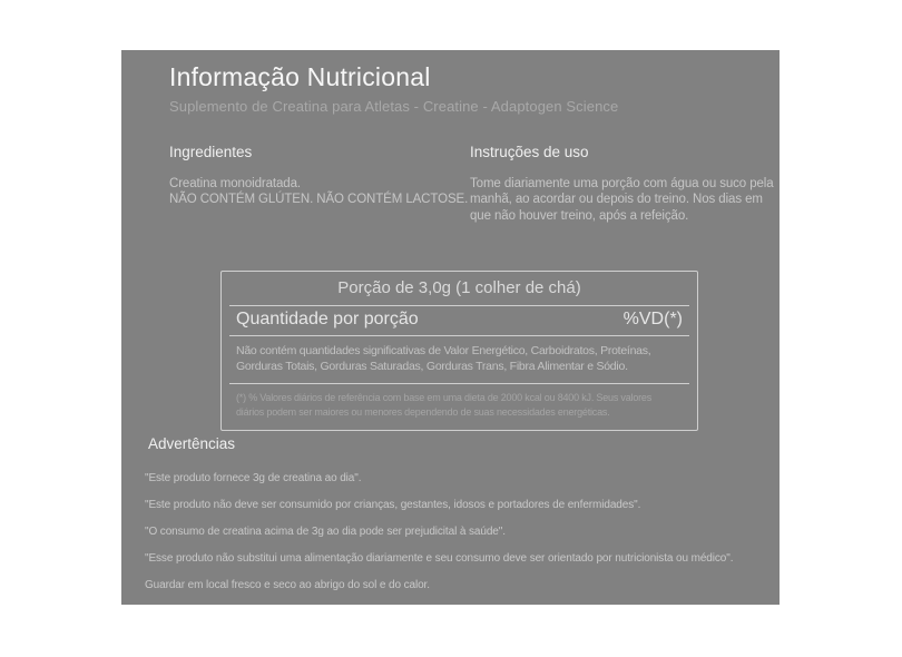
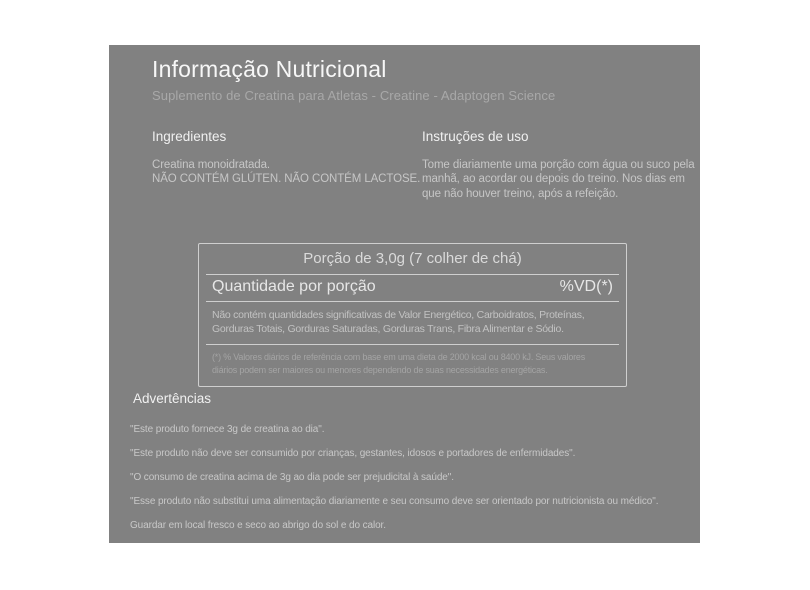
  Informação Nutricional
  Suplemento de Creatina para Atletas - Creatine - Adaptogen Science
  Ingredientes
  Creatina monoidratada.
  NÃO CONTÉM GLÚTEN. NÃO CONTÉM LACTOSE.
  Instruções de uso
  Tome diariamente uma porção com água ou suco pela
  manhã, ao acordar ou depois do treino. Nos dias em
  que não houver treino, após a refeição.
- Porção de 3,0g (1 colher de chá)
+ Porção de 3,0g (7 colher de chá)
  Quantidade por porção
  %VD(*)
  Não contém quantidades significativas de Valor Energético, Carboidratos, Proteínas,
  Gorduras Totais, Gorduras Saturadas, Gorduras Trans, Fibra Alimentar e Sódio.
  (*) % Valores diários de referência com base em uma dieta de 2000 kcal ou 8400 kJ. Seus valores
  diários podem ser maiores ou menores dependendo de suas necessidades energéticas.
  Advertências
  "Este produto fornece 3g de creatina ao dia".
  "Este produto não deve ser consumido por crianças, gestantes, idosos e portadores de enfermidades".
  "O consumo de creatina acima de 3g ao dia pode ser prejudicital à saúde".
  "Esse produto não substitui uma alimentação diariamente e seu consumo deve ser orientado por nutricionista ou médico".
  Guardar em local fresco e seco ao abrigo do sol e do calor.
